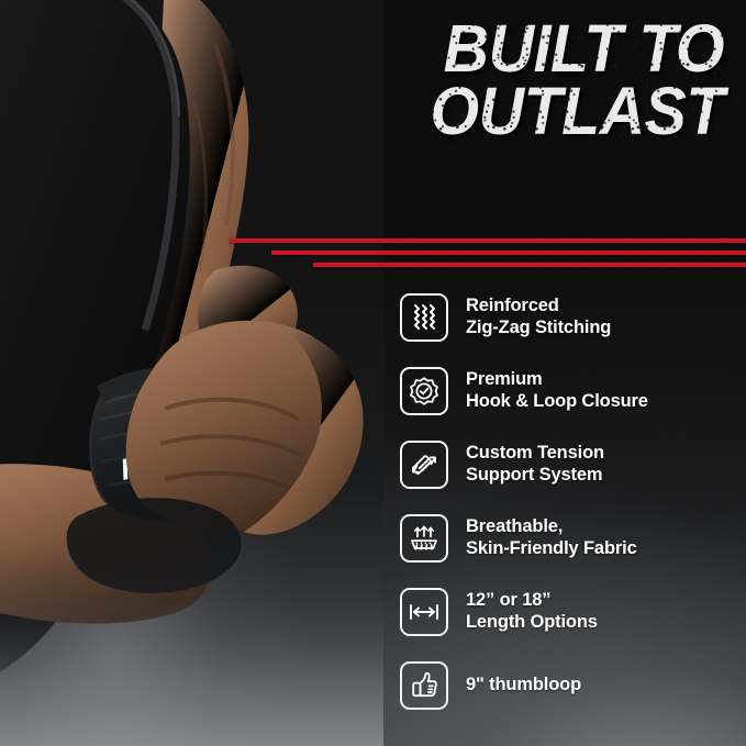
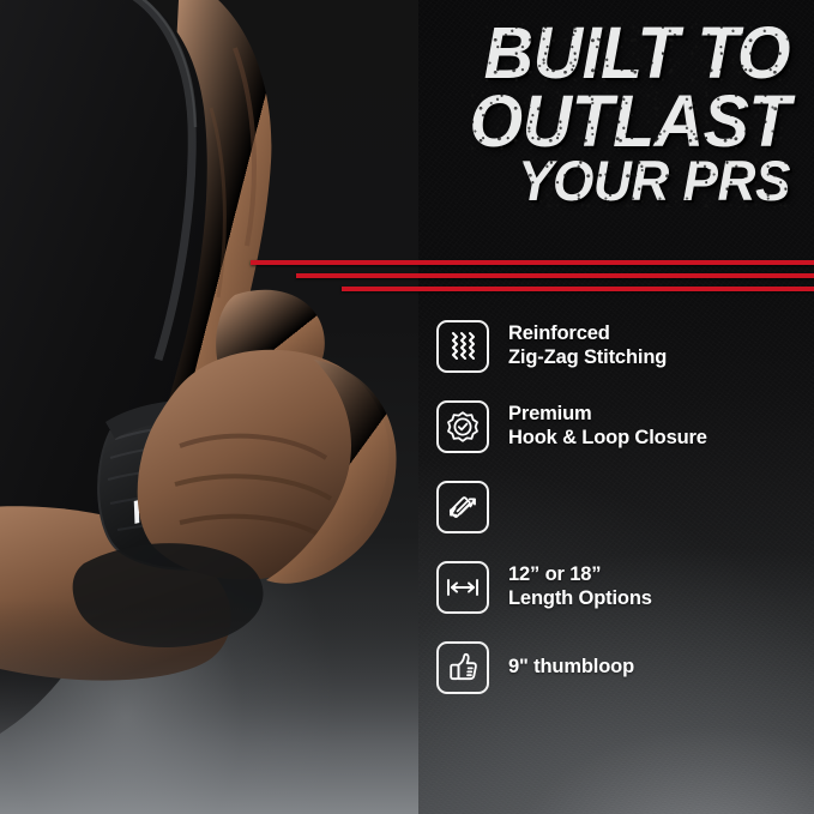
  BUILT TO
  OUTLAST
+ YOUR PRS
  Reinforced
  Zig-Zag Stitching
  Premium
  Hook & Loop Closure
- Custom Tension
- Support System
- Breathable,
- Skin-Friendly Fabric
  12” or 18”
  Length Options
  9" thumbloop
